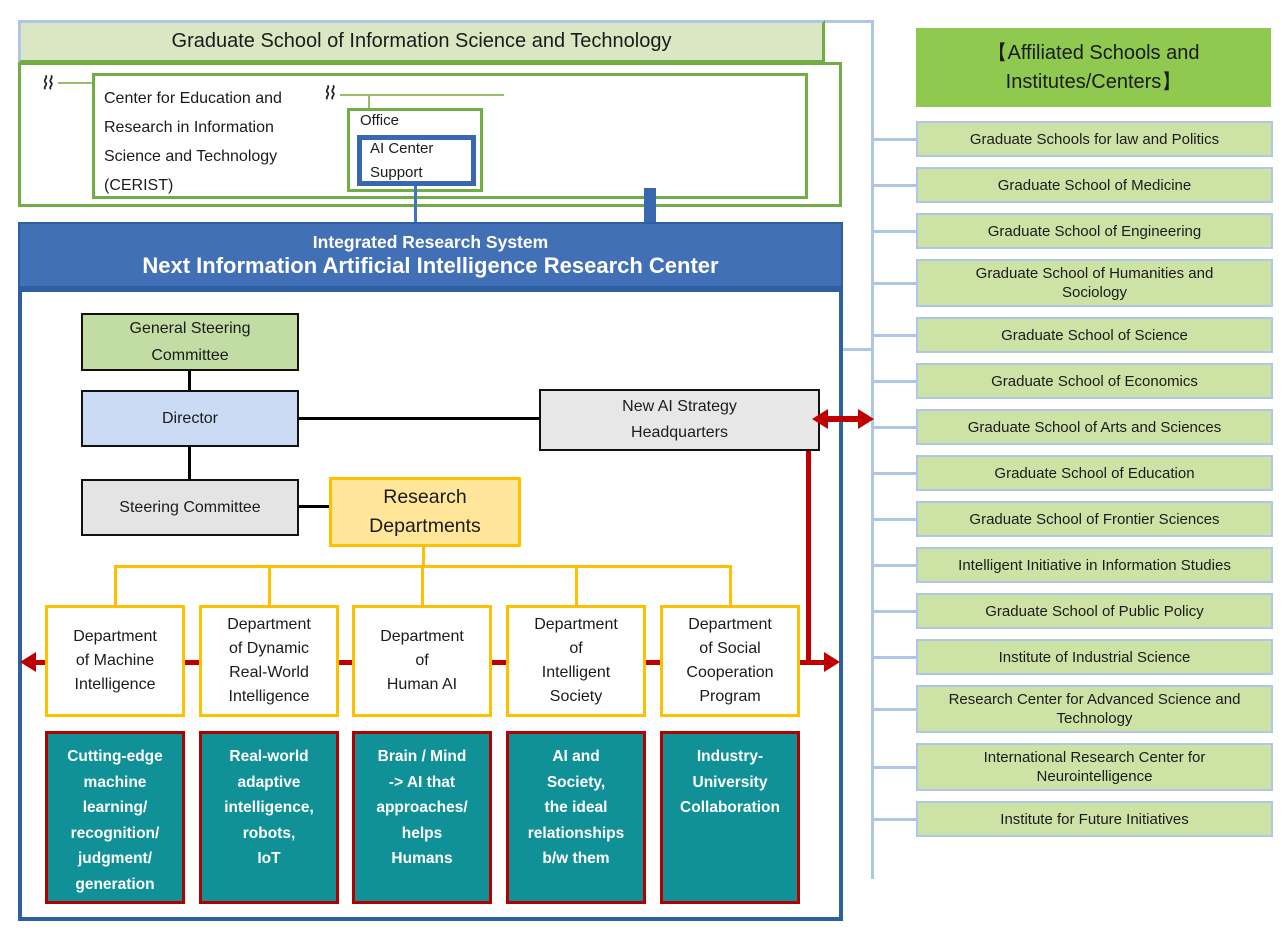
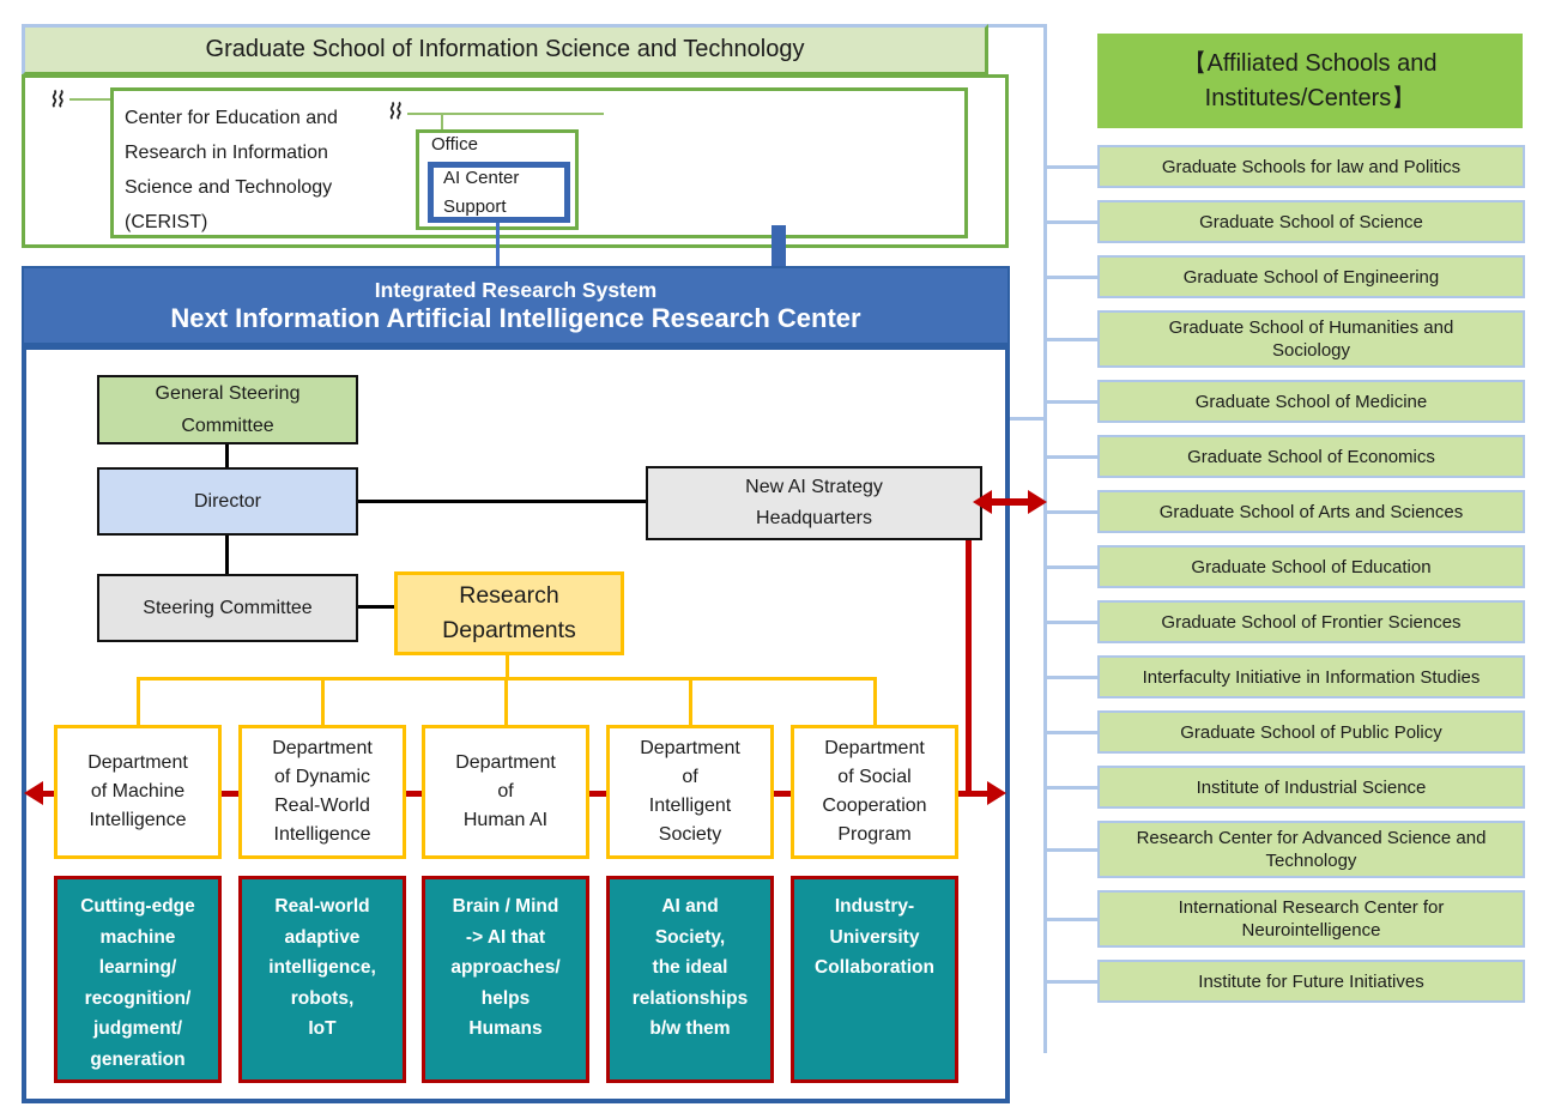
  Graduate School of Information Science and Technology
  Center for Education and
  Research in Information
  Science and Technology
  (CERIST)
  Office
  AI Center
  Support
  Integrated Research System
  Next Information Artificial Intelligence Research Center
  General Steering
  Committee
  Director
  New AI Strategy
  Headquarters
  Steering Committee
  Research
  Departments
  【Affiliated Schools and
  Institutes/Centers】
  Graduate Schools for law and Politics
- Graduate School of Medicine
+ Graduate School of Science
  Graduate School of Engineering
  Graduate School of Humanities and
  Sociology
- Graduate School of Science
+ Graduate School of Medicine
  Graduate School of Economics
  Graduate School of Arts and Sciences
  Graduate School of Education
  Graduate School of Frontier Sciences
- Intelligent Initiative in Information Studies
+ Interfaculty Initiative in Information Studies
  Graduate School of Public Policy
  Institute of Industrial Science
  Research Center for Advanced Science and
  Technology
  International Research Center for
  Neurointelligence
  Institute for Future Initiatives
  Department
  of Machine
  Intelligence
  Cutting-edge
  machine
  learning/
  recognition/
  judgment/
  generation
  Department
  of Dynamic
  Real-World
  Intelligence
  Real-world
  adaptive
  intelligence,
  robots,
  IoT
  Department
  of
  Human AI
  Brain / Mind
  -> AI that
  approaches/
  helps
  Humans
  Department
  of
  Intelligent
  Society
  AI and
  Society,
  the ideal
  relationships
  b/w them
  Department
  of Social
  Cooperation
  Program
  Industry-
  University
  Collaboration
